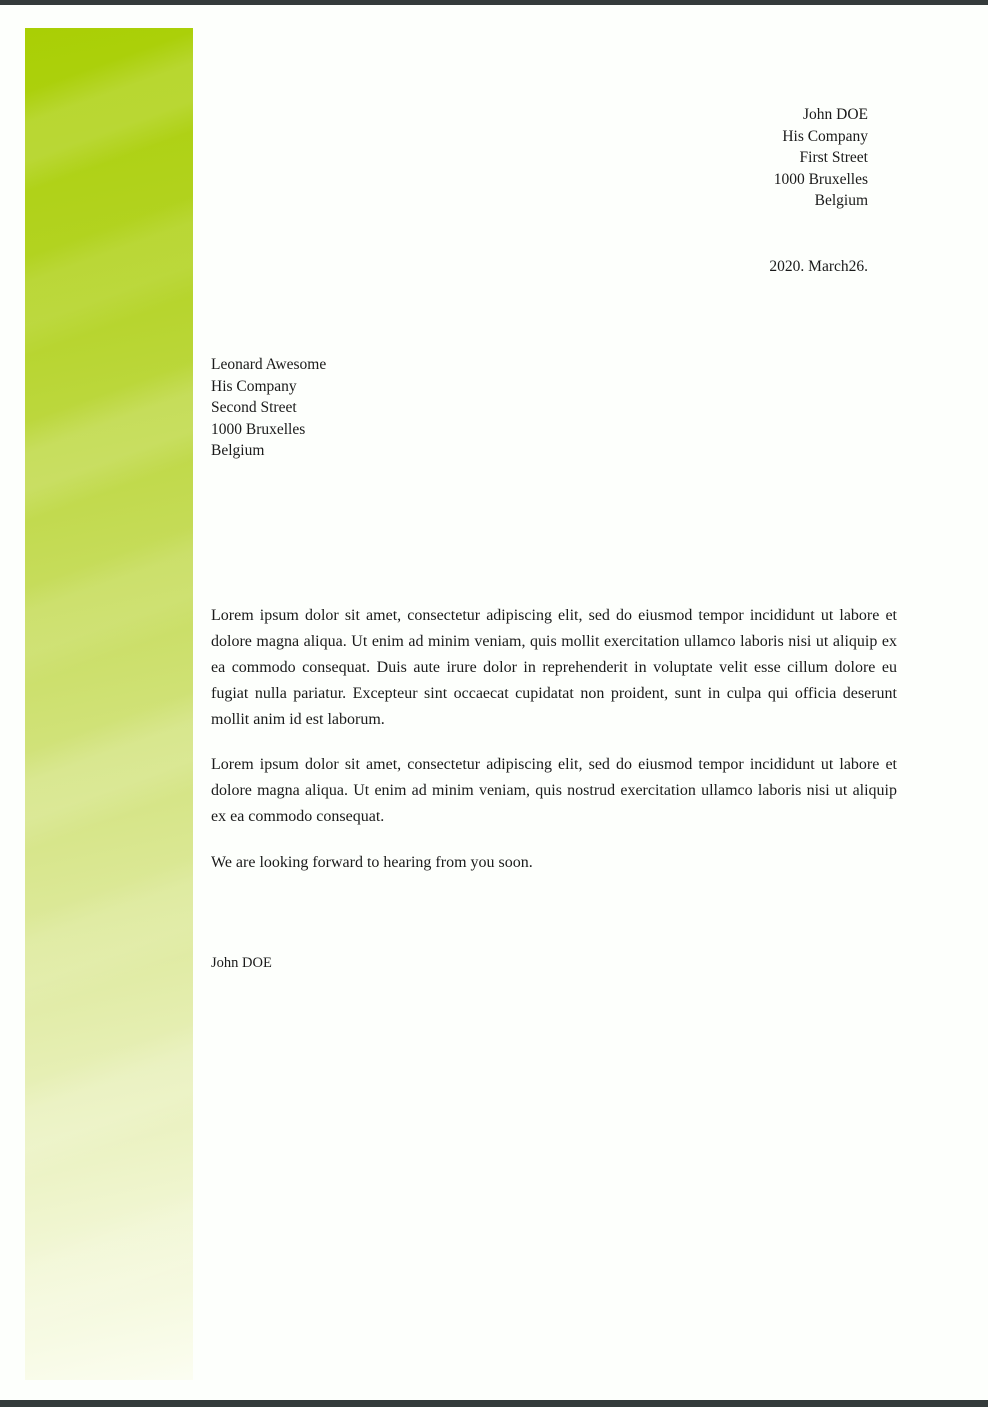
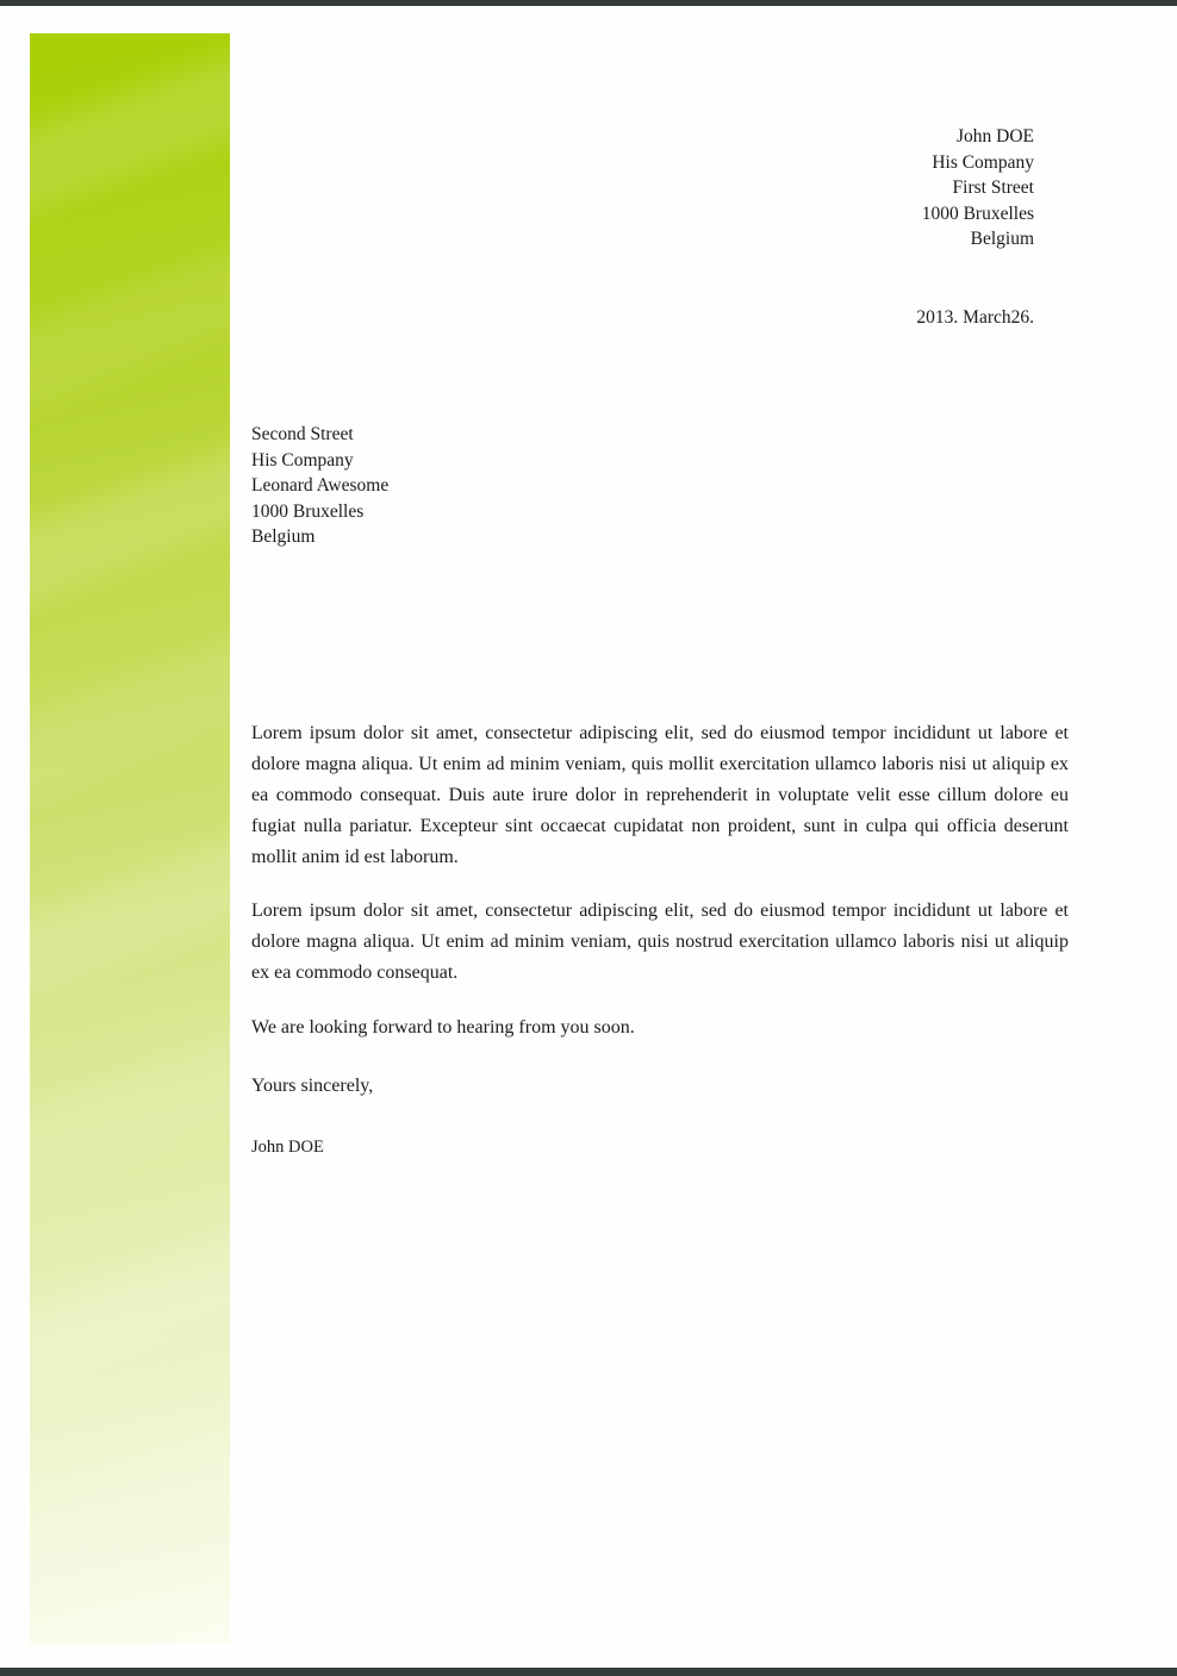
  John DOE
  His Company
  First Street
  1000 Bruxelles
  Belgium
- 2020. March26.
+ 2013. March26.
- Leonard Awesome
+ Second Street
  His Company
- Second Street
+ Leonard Awesome
  1000 Bruxelles
  Belgium
  Lorem ipsum dolor sit amet, consectetur adipiscing elit, sed do eiusmod tempor incididunt ut labore et dolore magna aliqua. Ut enim ad minim veniam, quis mollit exercitation ullamco laboris nisi ut aliquip ex ea commodo consequat. Duis aute irure dolor in reprehenderit in voluptate velit esse cillum dolore eu fugiat nulla pariatur. Excepteur sint occaecat cupidatat non proident, sunt in culpa qui officia deserunt mollit anim id est laborum.
  Lorem ipsum dolor sit amet, consectetur adipiscing elit, sed do eiusmod tempor incididunt ut labore et dolore magna aliqua. Ut enim ad minim veniam, quis nostrud exercitation ullamco laboris nisi ut aliquip ex ea commodo consequat.
  We are looking forward to hearing from you soon.
+ Yours sincerely,
  John DOE
